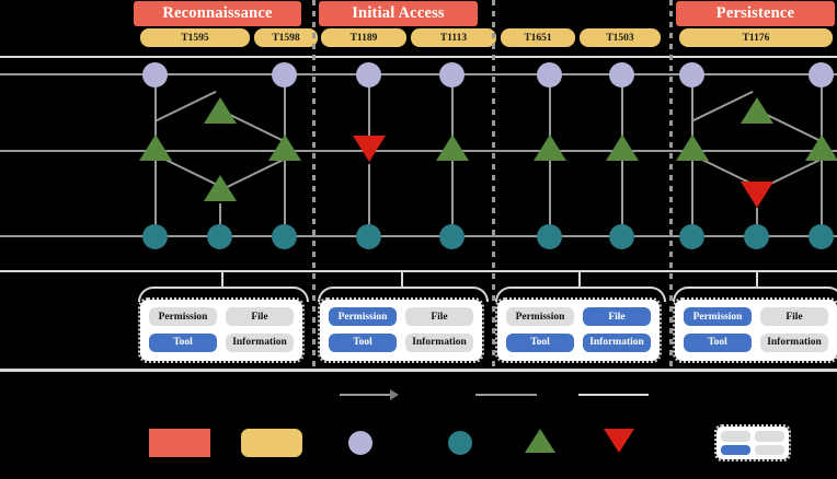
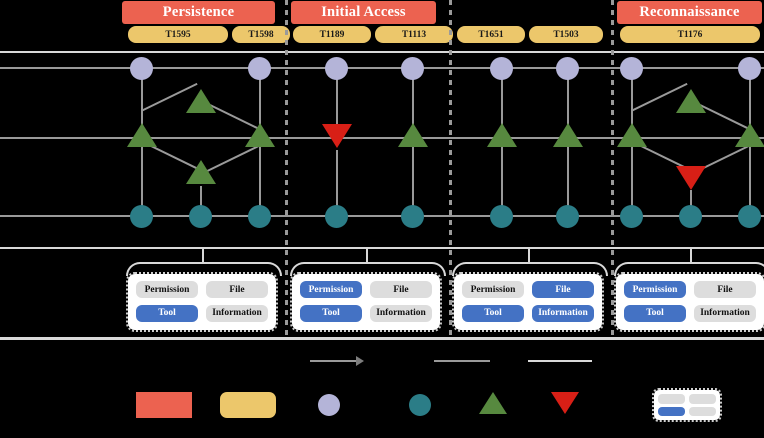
- Reconnaissance
+ Persistence
  Initial Access
- Persistence
+ Reconnaissance
  T1595
  T1598
  T1189
  T1113
  T1651
  T1503
  T1176
  Permission
  File
  Tool
  Information
  Permission
  File
  Tool
  Information
  Permission
  File
  Tool
  Information
  Permission
  File
  Tool
  Information
